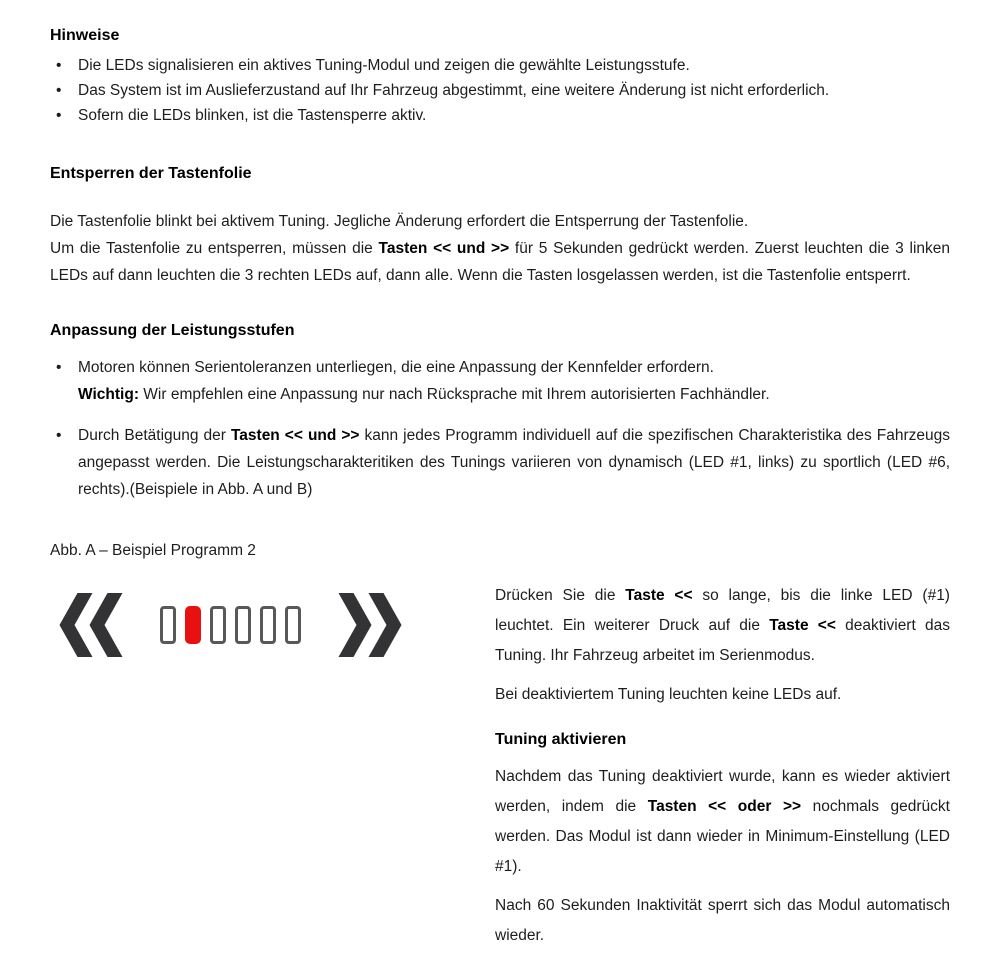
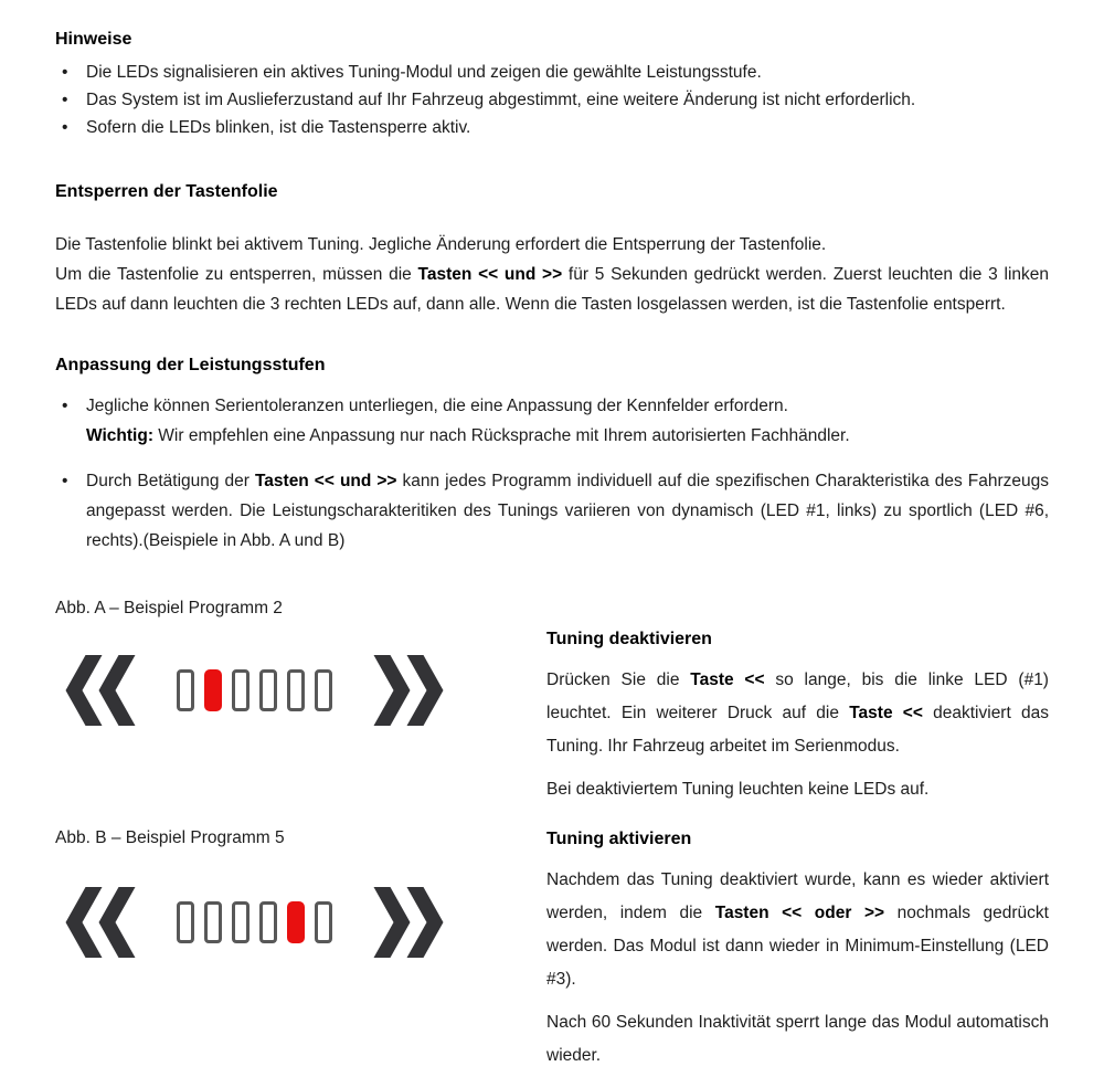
  Hinweise
  •
  Die LEDs signalisieren ein aktives Tuning-Modul und zeigen die gewählte Leistungsstufe.
  •
  Das System ist im Auslieferzustand auf Ihr Fahrzeug abgestimmt, eine weitere Änderung ist nicht erforderlich.
  •
  Sofern die LEDs blinken, ist die Tastensperre aktiv.
  Entsperren der Tastenfolie
  Die Tastenfolie blinkt bei aktivem Tuning. Jegliche Änderung erfordert die Entsperrung der Tastenfolie.
  Um die Tastenfolie zu entsperren, müssen die Tasten << und >> für 5 Sekunden gedrückt werden. Zuerst leuchten die 3 linken LEDs auf dann leuchten die 3 rechten LEDs auf, dann alle. Wenn die Tasten losgelassen werden, ist die Tastenfolie entsperrt.
  Anpassung der Leistungsstufen
  •
- Motoren können Serientoleranzen unterliegen, die eine Anpassung der Kennfelder erfordern.
+ Jegliche können Serientoleranzen unterliegen, die eine Anpassung der Kennfelder erfordern.
  Wichtig: Wir empfehlen eine Anpassung nur nach Rücksprache mit Ihrem autorisierten Fachhändler.
  •
  Durch Betätigung der Tasten << und >> kann jedes Programm individuell auf die spezifischen Charakteristika des Fahrzeugs angepasst werden. Die Leistungscharakteritiken des Tunings variieren von dynamisch (LED #1, links) zu sportlich (LED #6, rechts).(Beispiele in Abb. A und B)
  Abb. A – Beispiel Programm 2
+ Abb. B – Beispiel Programm 5
+ Tuning deaktivieren
  Drücken Sie die Taste << so lange, bis die linke LED (#1) leuchtet. Ein weiterer Druck auf die Taste << deaktiviert das Tuning. Ihr Fahrzeug arbeitet im Serienmodus.
  Bei deaktiviertem Tuning leuchten keine LEDs auf.
  Tuning aktivieren
- Nachdem das Tuning deaktiviert wurde, kann es wieder aktiviert werden, indem die Tasten << oder >> nochmals gedrückt werden. Das Modul ist dann wieder in Minimum-Einstellung (LED #1).
+ Nachdem das Tuning deaktiviert wurde, kann es wieder aktiviert werden, indem die Tasten << oder >> nochmals gedrückt werden. Das Modul ist dann wieder in Minimum-Einstellung (LED #3).
- Nach 60 Sekunden Inaktivität sperrt sich das Modul automatisch wieder.
+ Nach 60 Sekunden Inaktivität sperrt lange das Modul automatisch wieder.
